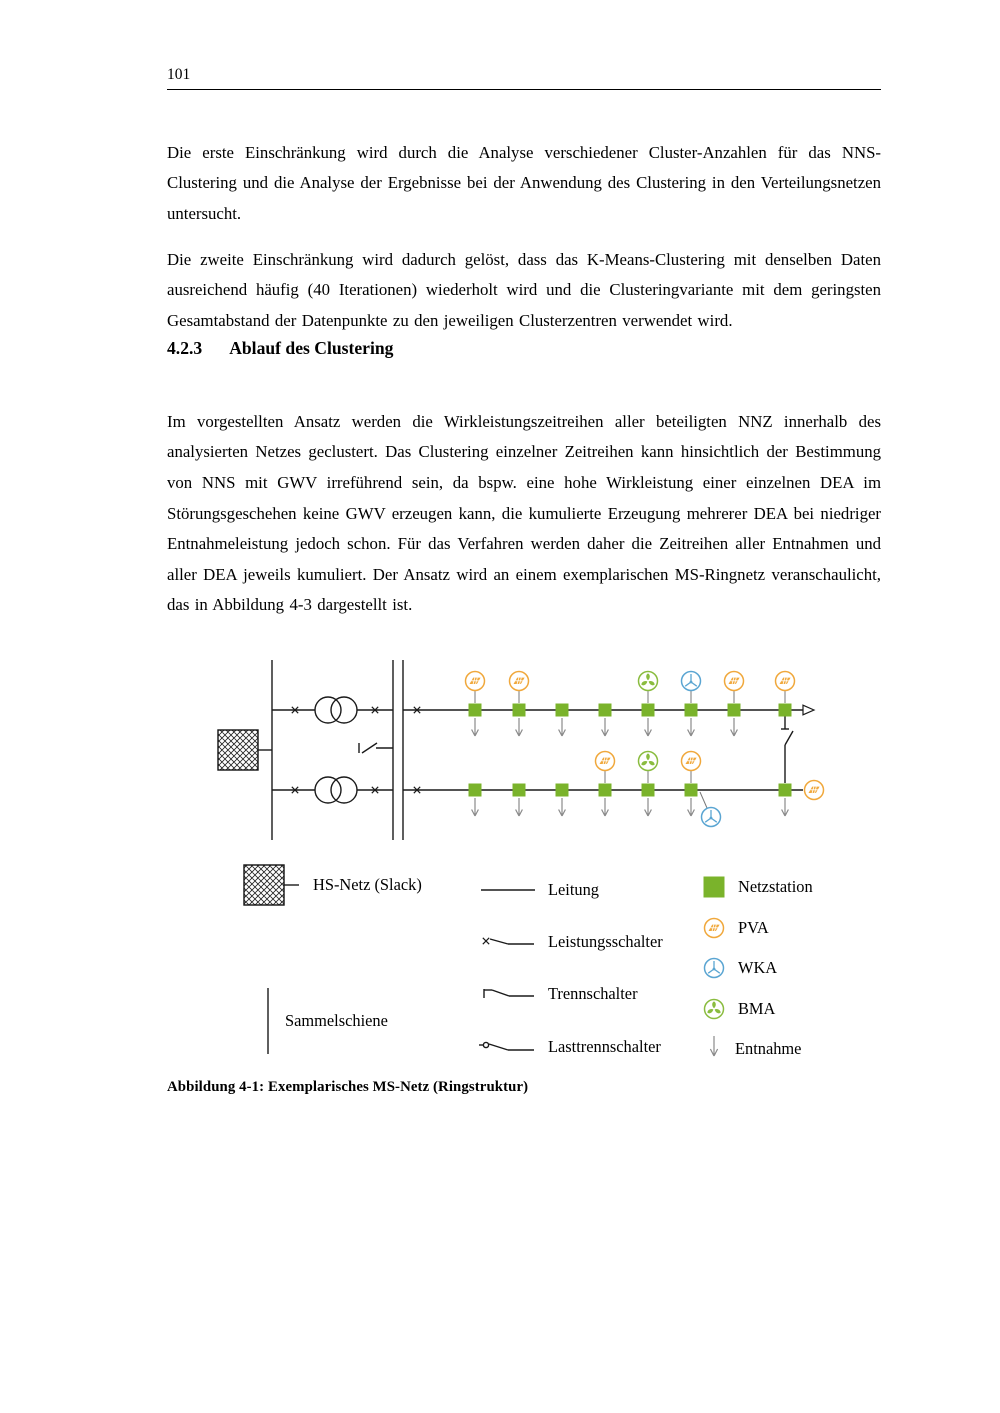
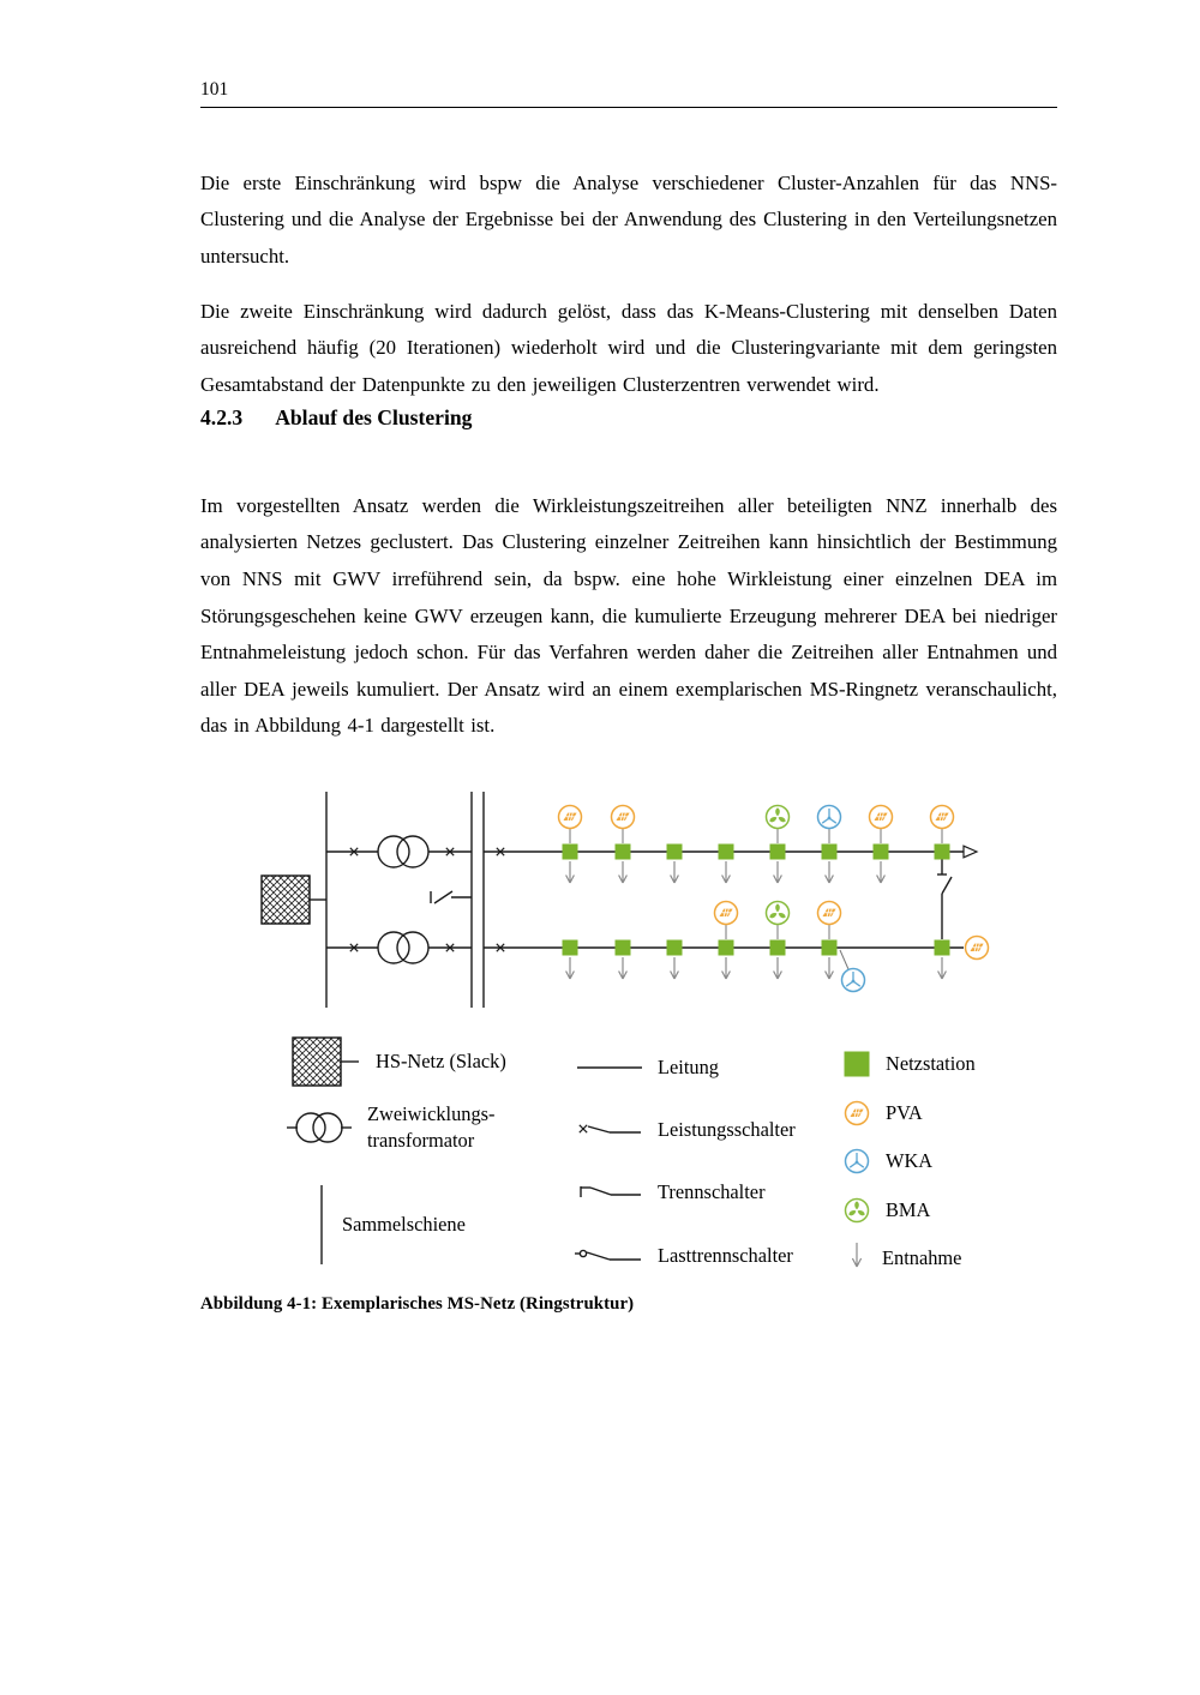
  101
- Die erste Einschränkung wird durch die Analyse verschiedener Cluster-Anzahlen für das NNS-Clustering und die Analyse der Ergebnisse bei der Anwendung des Clustering in den Verteilungsnetzen untersucht.
+ Die erste Einschränkung wird bspw die Analyse verschiedener Cluster-Anzahlen für das NNS-Clustering und die Analyse der Ergebnisse bei der Anwendung des Clustering in den Verteilungsnetzen untersucht.
- Die zweite Einschränkung wird dadurch gelöst, dass das K-Means-Clustering mit denselben Daten ausreichend häufig (40 Iterationen) wiederholt wird und die Clusteringvariante mit dem geringsten Gesamtabstand der Datenpunkte zu den jeweiligen Clusterzentren verwendet wird.
+ Die zweite Einschränkung wird dadurch gelöst, dass das K-Means-Clustering mit denselben Daten ausreichend häufig (20 Iterationen) wiederholt wird und die Clusteringvariante mit dem geringsten Gesamtabstand der Datenpunkte zu den jeweiligen Clusterzentren verwendet wird.
  4.2.3 Ablauf des Clustering
- Im vorgestellten Ansatz werden die Wirkleistungszeitreihen aller beteiligten NNZ innerhalb des analysierten Netzes geclustert. Das Clustering einzelner Zeitreihen kann hinsichtlich der Bestimmung von NNS mit GWV irreführend sein, da bspw. eine hohe Wirkleistung einer einzelnen DEA im Störungsgeschehen keine GWV erzeugen kann, die kumulierte Erzeugung mehrerer DEA bei niedriger Entnahmeleistung jedoch schon. Für das Verfahren werden daher die Zeitreihen aller Entnahmen und aller DEA jeweils kumuliert. Der Ansatz wird an einem exemplarischen MS-Ringnetz veranschaulicht, das in Abbildung 4-3 dargestellt ist.
+ Im vorgestellten Ansatz werden die Wirkleistungszeitreihen aller beteiligten NNZ innerhalb des analysierten Netzes geclustert. Das Clustering einzelner Zeitreihen kann hinsichtlich der Bestimmung von NNS mit GWV irreführend sein, da bspw. eine hohe Wirkleistung einer einzelnen DEA im Störungsgeschehen keine GWV erzeugen kann, die kumulierte Erzeugung mehrerer DEA bei niedriger Entnahmeleistung jedoch schon. Für das Verfahren werden daher die Zeitreihen aller Entnahmen und aller DEA jeweils kumuliert. Der Ansatz wird an einem exemplarischen MS-Ringnetz veranschaulicht, das in Abbildung 4-1 dargestellt ist.
  HS-Netz (Slack)
+ Zweiwicklungs-transformator
  Sammelschiene
  Leitung
  Leistungsschalter
  Trennschalter
  Lasttrennschalter
  Netzstation
  PVA
  WKA
  BMA
  Entnahme
  Abbildung 4-1: Exemplarisches MS-Netz (Ringstruktur)
